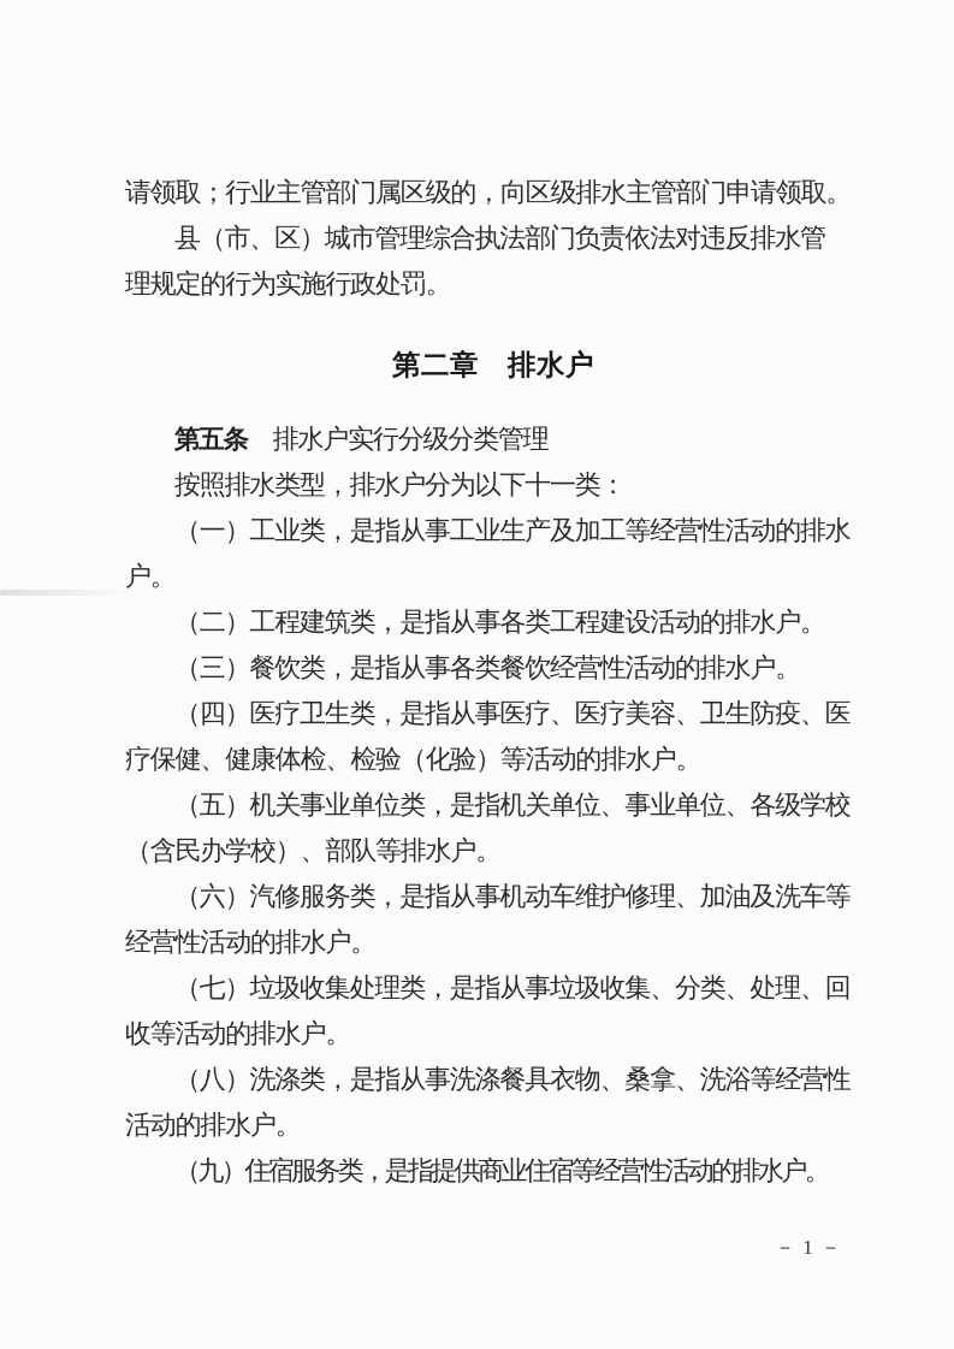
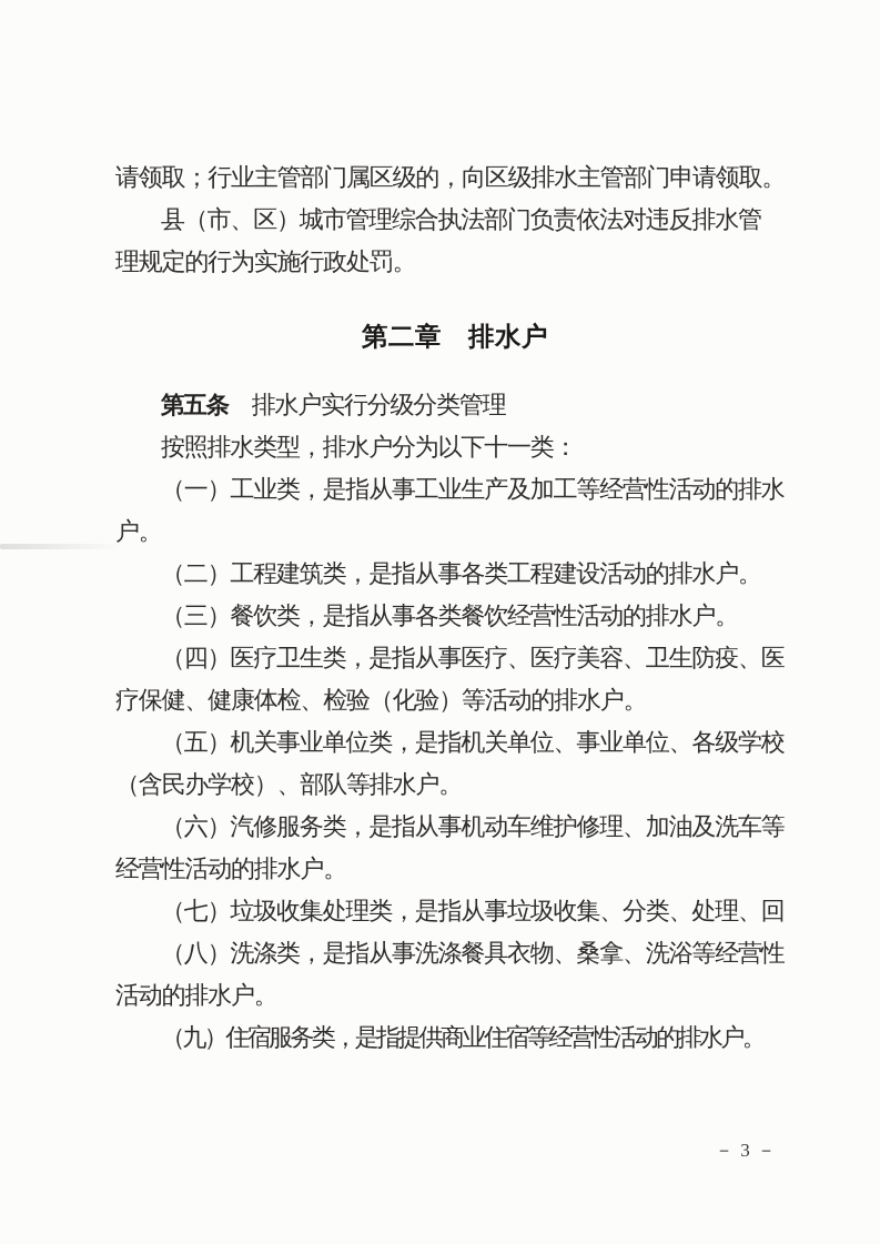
  请领取；行业主管部门属区级的，向区级排水主管部门申请领取。
  县（市、区）城市管理综合执法部门负责依法对违反排水管
  理规定的行为实施行政处罚。
  第二章 排水户
  第五条 排水户实行分级分类管理
  按照排水类型，排水户分为以下十一类：
  （一）工业类，是指从事工业生产及加工等经营性活动的排水
  户。
  （二）工程建筑类，是指从事各类工程建设活动的排水户。
  （三）餐饮类，是指从事各类餐饮经营性活动的排水户。
  （四）医疗卫生类，是指从事医疗、医疗美容、卫生防疫、医
  疗保健、健康体检、检验（化验）等活动的排水户。
  （五）机关事业单位类，是指机关单位、事业单位、各级学校
  （含民办学校）、部队等排水户。
  （六）汽修服务类，是指从事机动车维护修理、加油及洗车等
  经营性活动的排水户。
  （七）垃圾收集处理类，是指从事垃圾收集、分类、处理、回
- 收等活动的排水户。
  （八）洗涤类，是指从事洗涤餐具衣物、桑拿、洗浴等经营性
  活动的排水户。
  （九）住宿服务类，是指提供商业住宿等经营性活动的排水户。
- － 1 －
+ － 3 －
